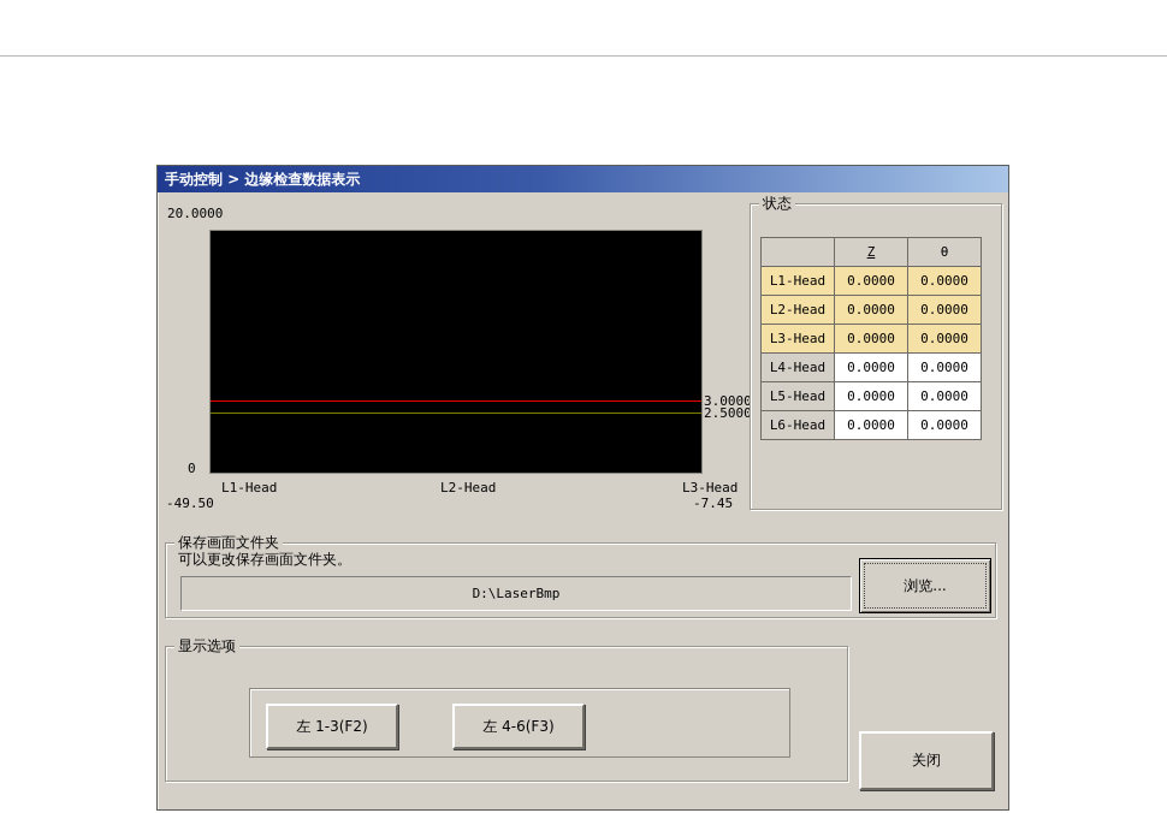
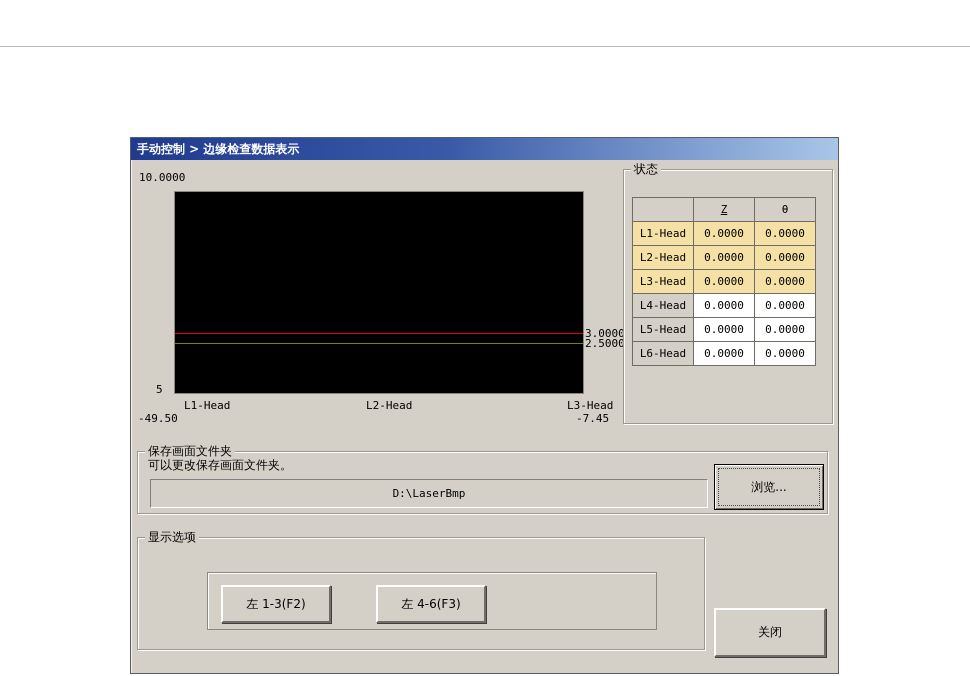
  手动控制 > 边缘检查数据表示
- 20.0000
+ 10.0000
  3.0000
  2.5000
- 0
+ 5
  L1-Head
  L2-Head
  L3-Head
  -49.50
  -7.45
  状态
  	Z	θ
  L1-Head	0.0000	0.0000
  L2-Head	0.0000	0.0000
  L3-Head	0.0000	0.0000
  L4-Head	0.0000	0.0000
  L5-Head	0.0000	0.0000
  L6-Head	0.0000	0.0000
  保存画面文件夹
  可以更改保存画面文件夹。
  D:\LaserBmp
  浏览...
  显示选项
  左 1-3(F2)
  左 4-6(F3)
  关闭
